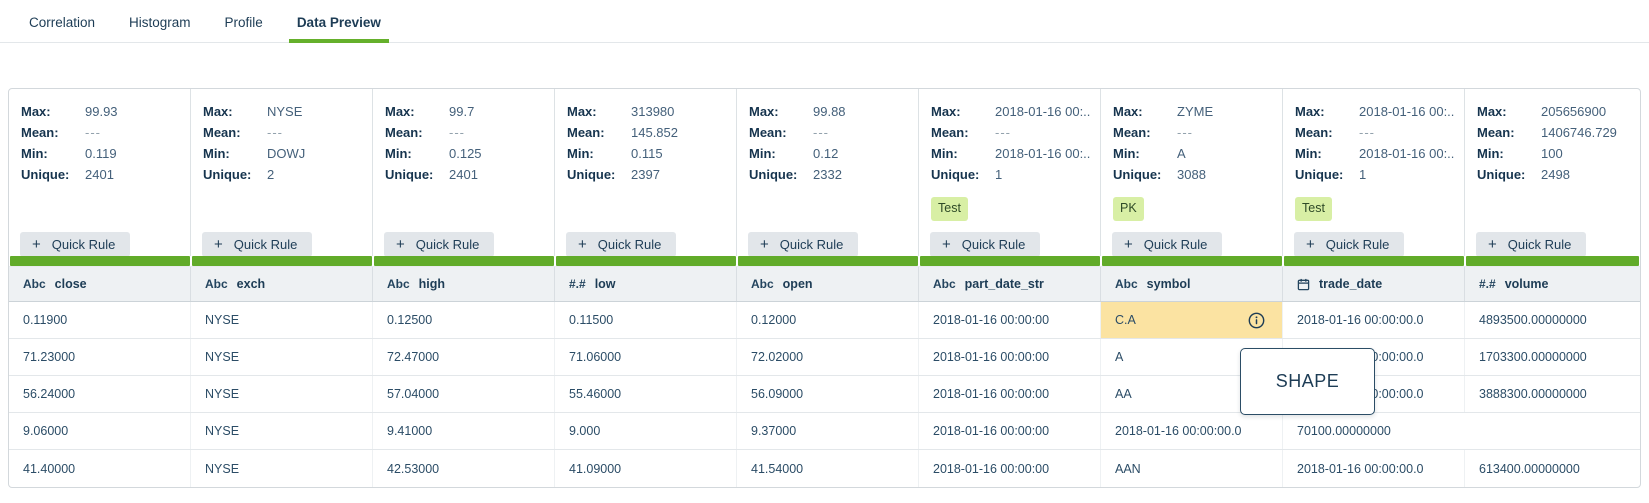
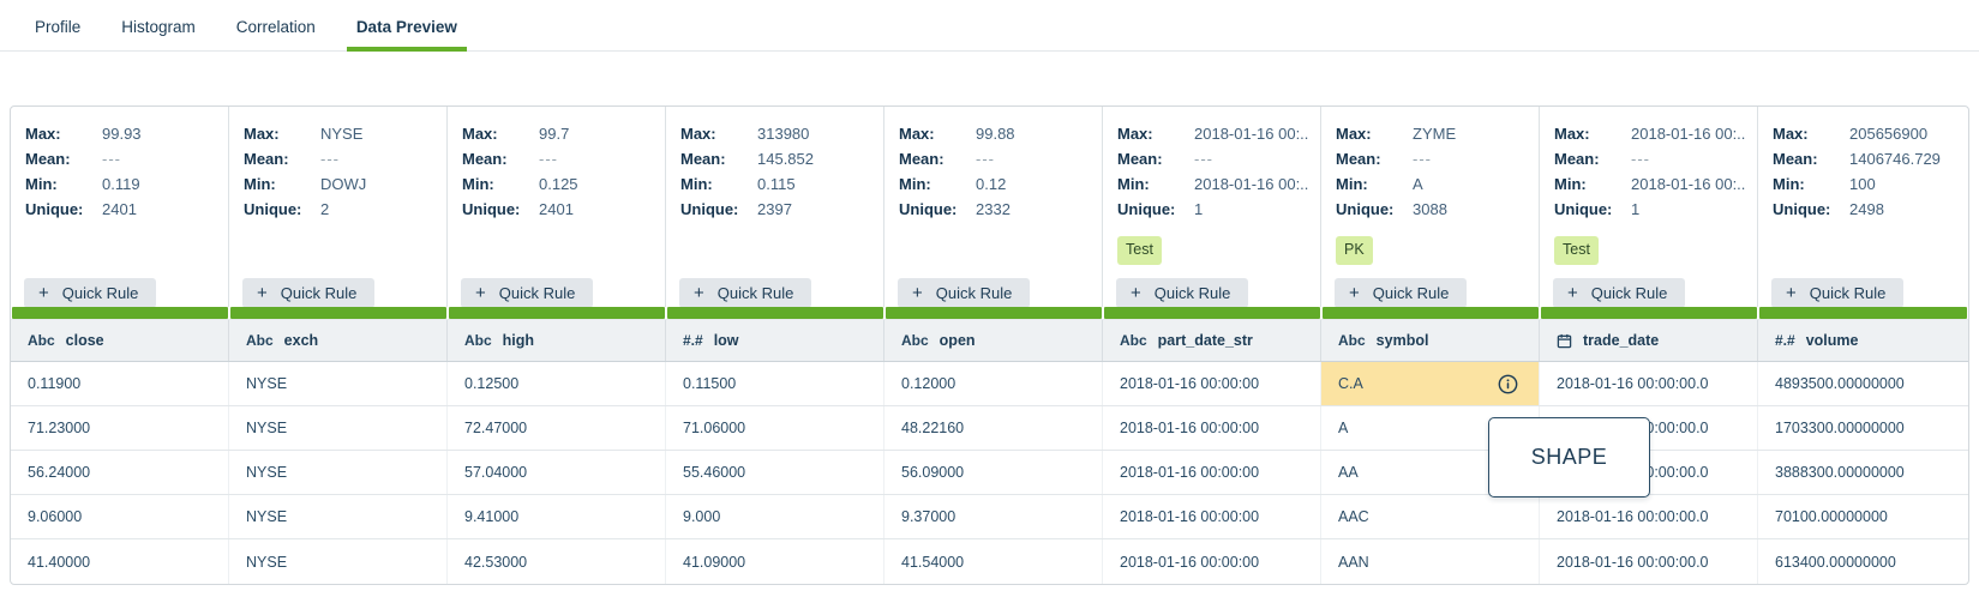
- Correlation
+ Profile
  Histogram
- Profile
+ Correlation
  Data Preview
  Max:
  99.93
  Mean:
  ---
  Min:
  0.119
  Unique:
  2401
  +
  Quick Rule
  Max:
  NYSE
  Mean:
  ---
  Min:
  DOWJ
  Unique:
  2
  +
  Quick Rule
  Max:
  99.7
  Mean:
  ---
  Min:
  0.125
  Unique:
  2401
  +
  Quick Rule
  Max:
  313980
  Mean:
  145.852
  Min:
  0.115
  Unique:
  2397
  +
  Quick Rule
  Max:
  99.88
  Mean:
  ---
  Min:
  0.12
  Unique:
  2332
  +
  Quick Rule
  Max:
  2018-01-16 00:..
  Mean:
  ---
  Min:
  2018-01-16 00:..
  Unique:
  1
  Test
  +
  Quick Rule
  Max:
  ZYME
  Mean:
  ---
  Min:
  A
  Unique:
  3088
  PK
  +
  Quick Rule
  Max:
  2018-01-16 00:..
  Mean:
  ---
  Min:
  2018-01-16 00:..
  Unique:
  1
  Test
  +
  Quick Rule
  Max:
  205656900
  Mean:
  1406746.729
  Min:
  100
  Unique:
  2498
  +
  Quick Rule
  Abc
  close
  Abc
  exch
  Abc
  high
  #.#
  low
  Abc
  open
  Abc
  part_date_str
  Abc
  symbol
  trade_date
  #.#
  volume
  0.11900
  NYSE
  0.12500
  0.11500
  0.12000
  2018-01-16 00:00:00
  C.A
  2018-01-16 00:00:00.0
  4893500.00000000
  71.23000
  NYSE
  72.47000
  71.06000
- 72.02000
+ 48.22160
  2018-01-16 00:00:00
  A
  1703300.00000000
  56.24000
  NYSE
  57.04000
  55.46000
  56.09000
  2018-01-16 00:00:00
  AA
  3888300.00000000
  9.06000
  NYSE
  9.41000
  9.000
  9.37000
  2018-01-16 00:00:00
+ AAC
  2018-01-16 00:00:00.0
  70100.00000000
  41.40000
  NYSE
  42.53000
  41.09000
  41.54000
  2018-01-16 00:00:00
  AAN
  2018-01-16 00:00:00.0
  613400.00000000
  SHAPE
